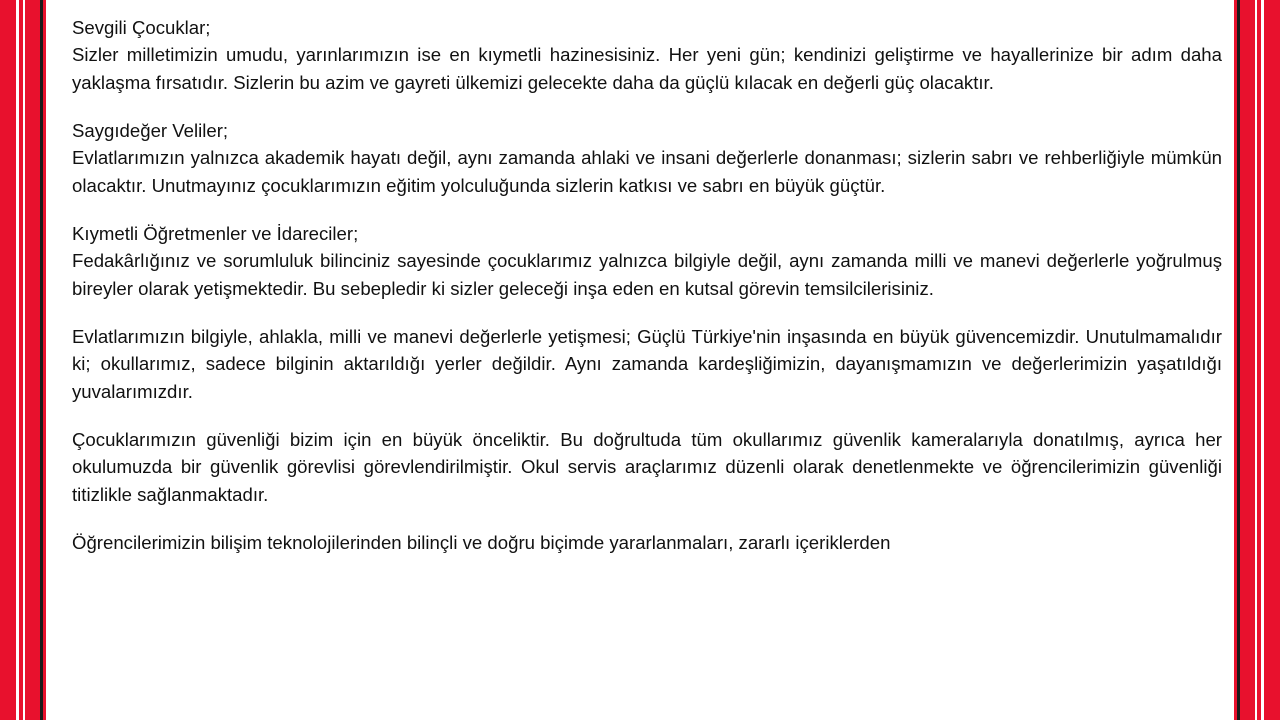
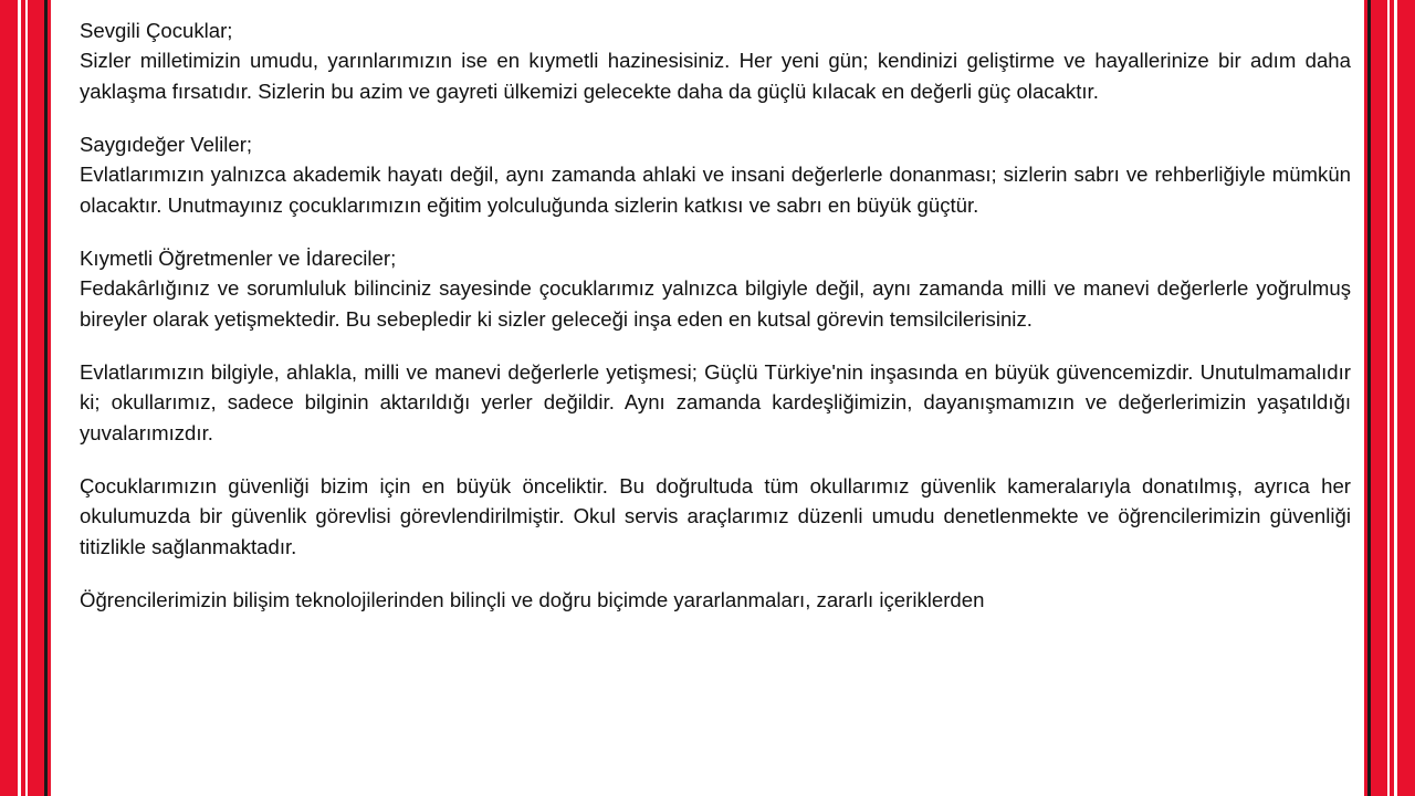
  Sevgili Çocuklar;
  Sizler milletimizin umudu, yarınlarımızın ise en kıymetli hazinesisiniz. Her yeni gün; kendinizi geliştirme ve hayallerinize bir adım daha yaklaşma fırsatıdır. Sizlerin bu azim ve gayreti ülkemizi gelecekte daha da güçlü kılacak en değerli güç olacaktır.
  Saygıdeğer Veliler;
  Evlatlarımızın yalnızca akademik hayatı değil, aynı zamanda ahlaki ve insani değerlerle donanması; sizlerin sabrı ve rehberliğiyle mümkün olacaktır. Unutmayınız çocuklarımızın eğitim yolculuğunda sizlerin katkısı ve sabrı en büyük güçtür.
  Kıymetli Öğretmenler ve İdareciler;
  Fedakârlığınız ve sorumluluk bilinciniz sayesinde çocuklarımız yalnızca bilgiyle değil, aynı zamanda milli ve manevi değerlerle yoğrulmuş bireyler olarak yetişmektedir. Bu sebepledir ki sizler geleceği inşa eden en kutsal görevin temsilcilerisiniz.
  Evlatlarımızın bilgiyle, ahlakla, milli ve manevi değerlerle yetişmesi; Güçlü Türkiye'nin inşasında en büyük güvencemizdir. Unutulmamalıdır ki; okullarımız, sadece bilginin aktarıldığı yerler değildir. Aynı zamanda kardeşliğimizin, dayanışmamızın ve değerlerimizin yaşatıldığı yuvalarımızdır.
- Çocuklarımızın güvenliği bizim için en büyük önceliktir. Bu doğrultuda tüm okullarımız güvenlik kameralarıyla donatılmış, ayrıca her okulumuzda bir güvenlik görevlisi görevlendirilmiştir. Okul servis araçlarımız düzenli olarak denetlenmekte ve öğrencilerimizin güvenliği titizlikle sağlanmaktadır.
+ Çocuklarımızın güvenliği bizim için en büyük önceliktir. Bu doğrultuda tüm okullarımız güvenlik kameralarıyla donatılmış, ayrıca her okulumuzda bir güvenlik görevlisi görevlendirilmiştir. Okul servis araçlarımız düzenli umudu denetlenmekte ve öğrencilerimizin güvenliği titizlikle sağlanmaktadır.
  Öğrencilerimizin bilişim teknolojilerinden bilinçli ve doğru biçimde yararlanmaları, zararlı içeriklerden
